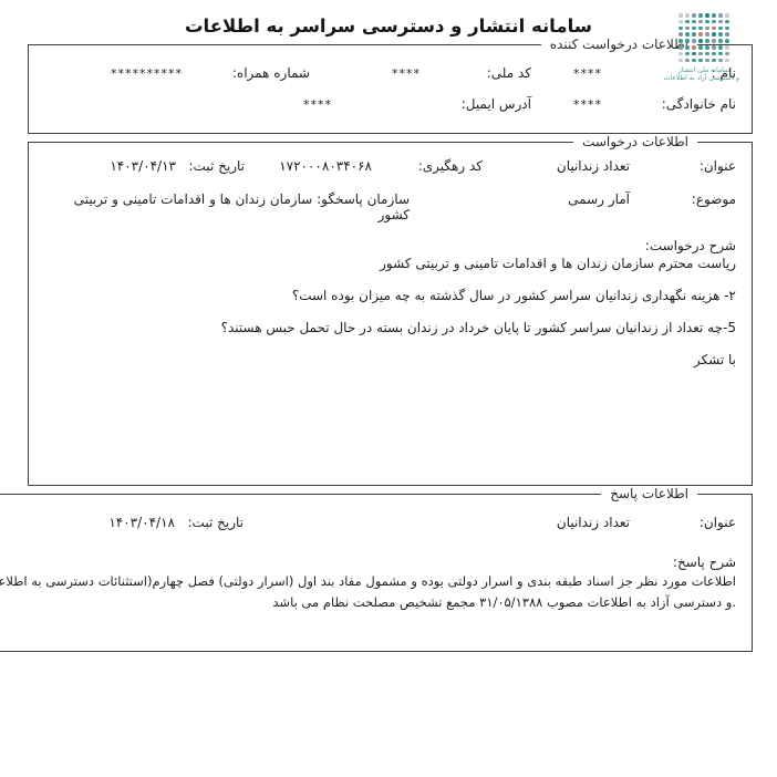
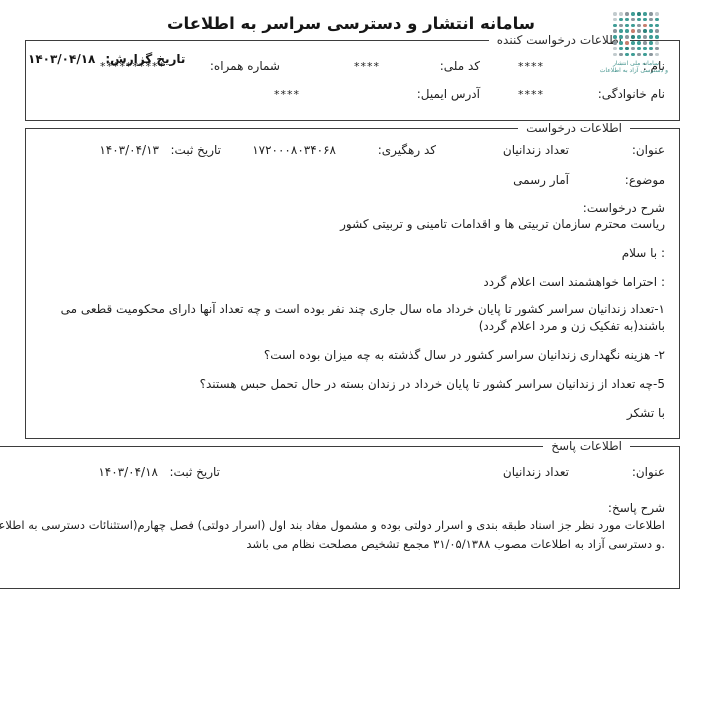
  سامانه انتشار و دسترسی سراسر به اطلاعات
+ تاریخ گزارش:۱۴۰۳/۰۴/۱۸
  اطلاعات درخواست کننده
  نام :
  ****
  کد ملی:
  ****
  شماره همراه:
  **********
  نام خانوادگی:
  ****
  آدرس ایمیل:
  ****
  اطلاعات درخواست
  عنوان:
  تعداد زندانیان
  کد رهگیری:
  ۱۷۲۰۰۰۸۰۳۴۰۶۸
  تاریخ ثبت:
  ۱۴۰۳/۰۴/۱۳
  موضوع:
  آمار رسمی
- سازمان پاسخگو: سازمان زندان ها و اقدامات تامینی و تربیتی کشور
  شرح درخواست:
- ریاست محترم سازمان زندان ها و اقدامات تامینی و تربیتی کشور
+ ریاست محترم سازمان تربیتی ها و اقدامات تامینی و تربیتی کشور
+ : با سلام
+ : احتراما خواهشمند است اعلام گردد
+ ۱-تعداد زندانیان سراسر کشور تا پایان خرداد ماه سال جاری چند نفر بوده است و چه تعداد آنها دارای محکومیت قطعی می باشند(به تفکیک زن و مرد اعلام گردد)
  ۲- هزینه نگهداری زندانیان سراسر کشور در سال گذشته به چه میزان بوده است؟
  5-چه تعداد از زندانیان سراسر کشور تا پایان خرداد در زندان بسته در حال تحمل حبس هستند؟
  با تشکر
  اطلاعات پاسخ
  عنوان:
  تعداد زندانیان
  تاریخ ثبت:
  ۱۴۰۳/۰۴/۱۸
  شرح پاسخ:
  اطلاعات مورد نظر جز اسناد طبقه بندی و اسرار دولتی بوده و مشمول مفاد بند اول (اسرار دولتی) فصل چهارم(استثنائات دسترسی به اطلاع
  .و دسترسی آزاد به اطلاعات مصوب ۳۱/۰۵/۱۳۸۸ مجمع تشخیص مصلحت نظام می باشد
